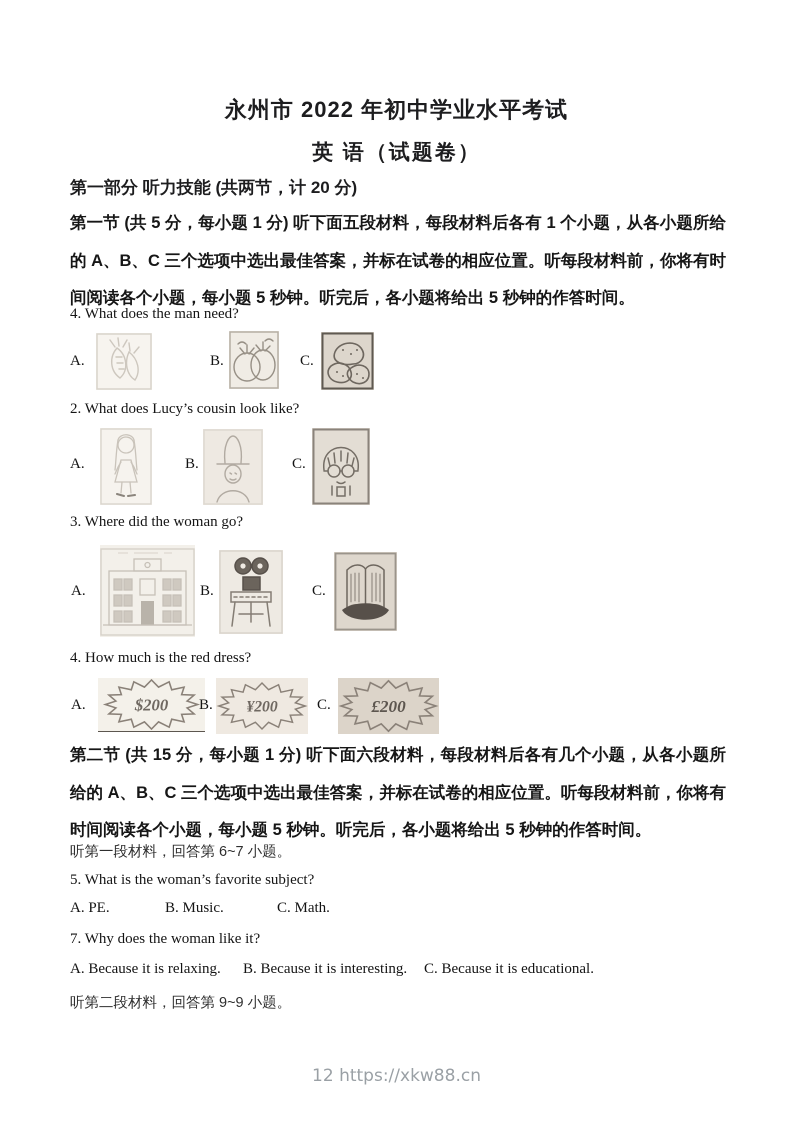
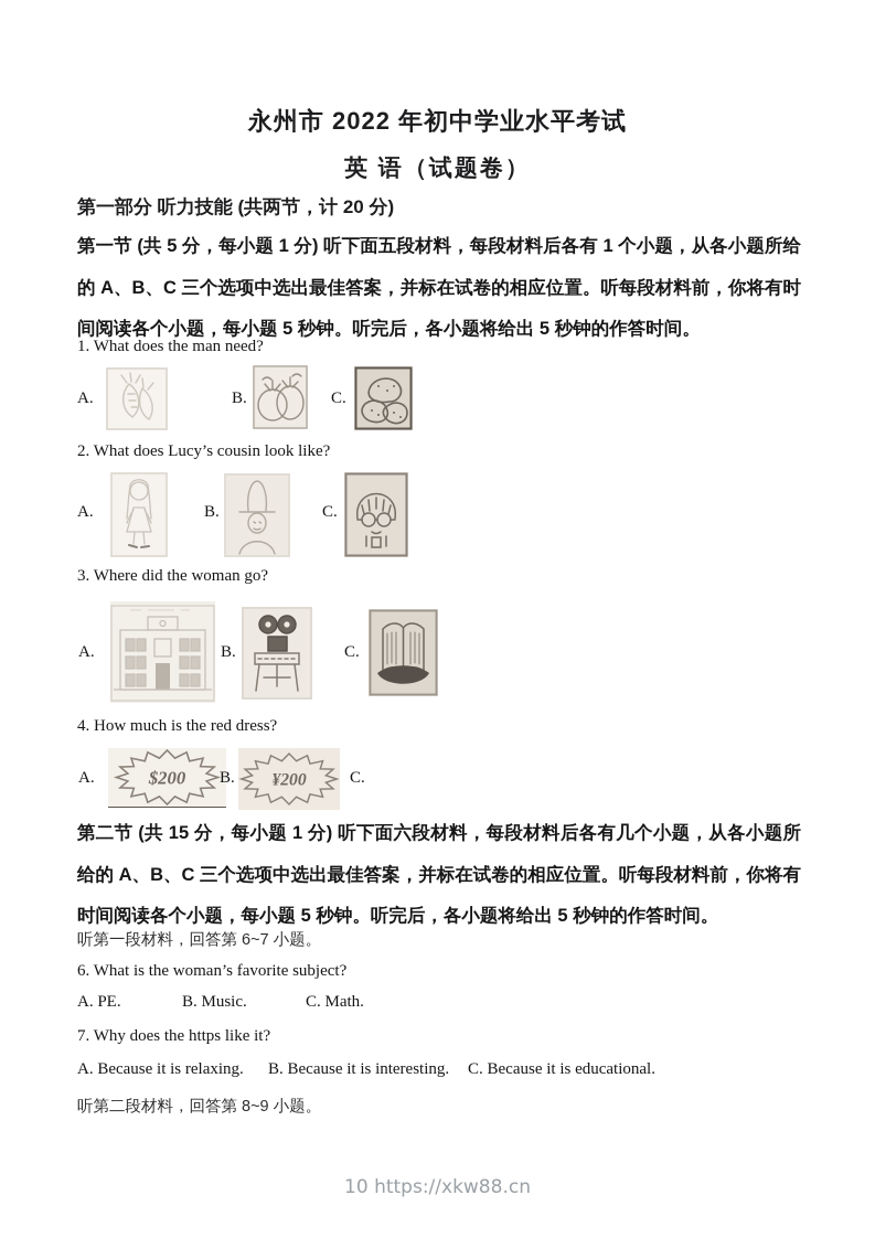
  永州市 2022 年初中学业水平考试
  英 语（试题卷）
  第一部分 听力技能 (共两节，计 20 分)
  第一节 (共 5 分，每小题 1 分) 听下面五段材料，每段材料后各有 1 个小题，从各小题所给的 A、B、C 三个选项中选出最佳答案，并标在试卷的相应位置。听每段材料前，你将有时间阅读各个小题，每小题 5 秒钟。听完后，各小题将给出 5 秒钟的作答时间。
- 4. What does the man need?
+ 1. What does the man need?
  A.
  B.
  C.
  2. What does Lucy’s cousin look like?
  A.
  B.
  C.
  3. Where did the woman go?
  A.
  B.
  C.
  4. How much is the red dress?
  A.
  $200
  B.
  ¥200
  C.
- £200
  第二节 (共 15 分，每小题 1 分) 听下面六段材料，每段材料后各有几个小题，从各小题所给的 A、B、C 三个选项中选出最佳答案，并标在试卷的相应位置。听每段材料前，你将有时间阅读各个小题，每小题 5 秒钟。听完后，各小题将给出 5 秒钟的作答时间。
  听第一段材料，回答第 6~7 小题。
- 5. What is the woman’s favorite subject?
+ 6. What is the woman’s favorite subject?
  A. PE.
  B. Music.
  C. Math.
- 7. Why does the woman like it?
+ 7. Why does the https like it?
  A. Because it is relaxing.
  B. Because it is interesting.
  C. Because it is educational.
- 听第二段材料，回答第 9~9 小题。
+ 听第二段材料，回答第 8~9 小题。
- 12 https://xkw88.cn
+ 10 https://xkw88.cn
